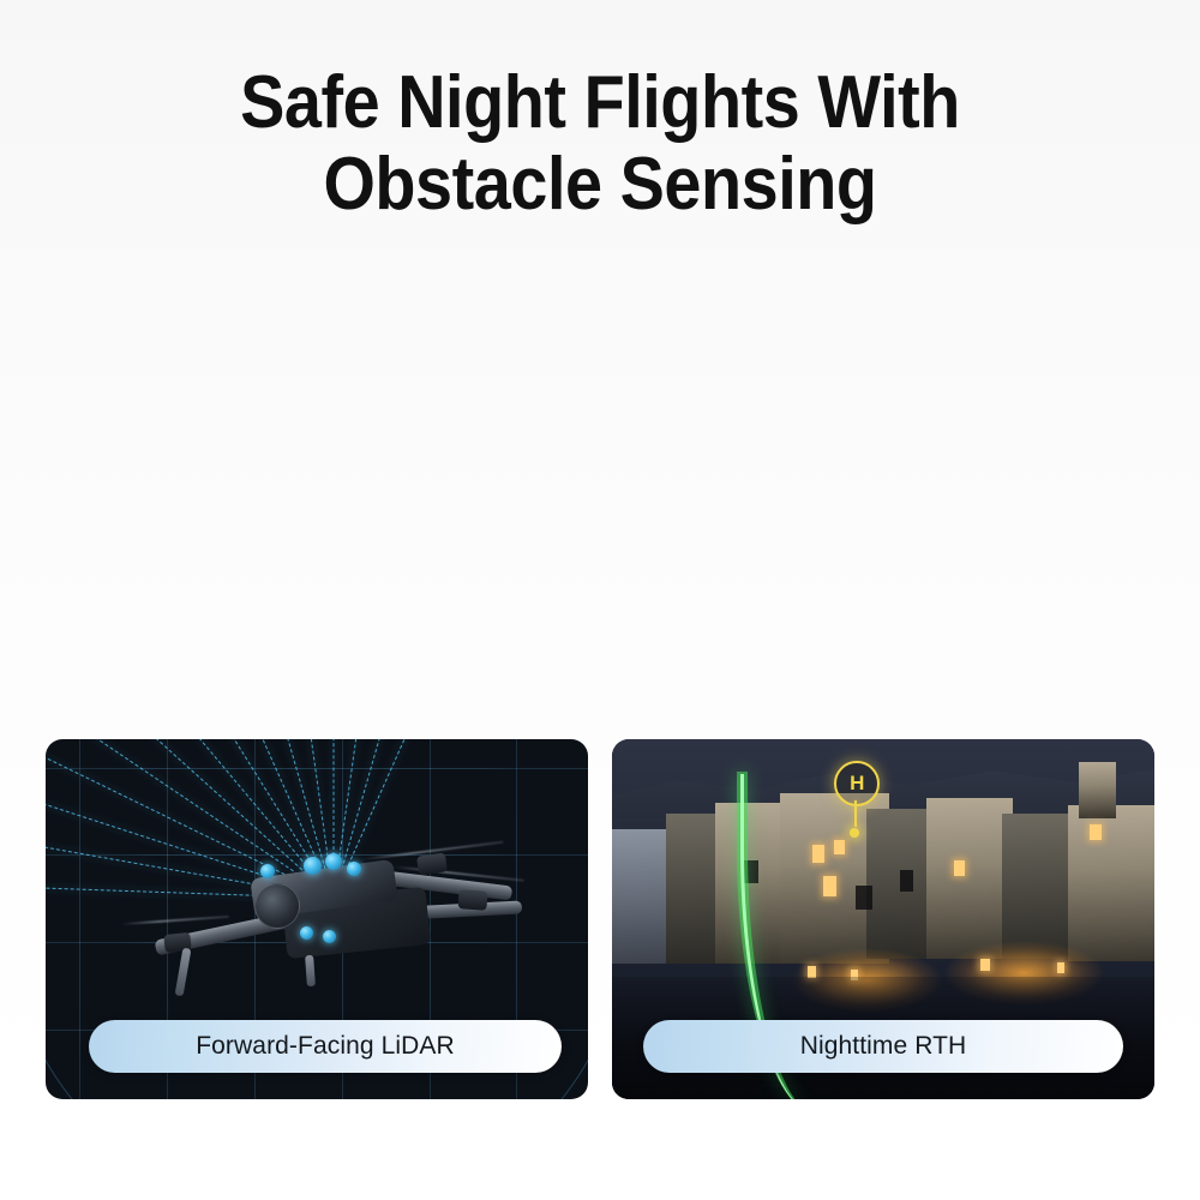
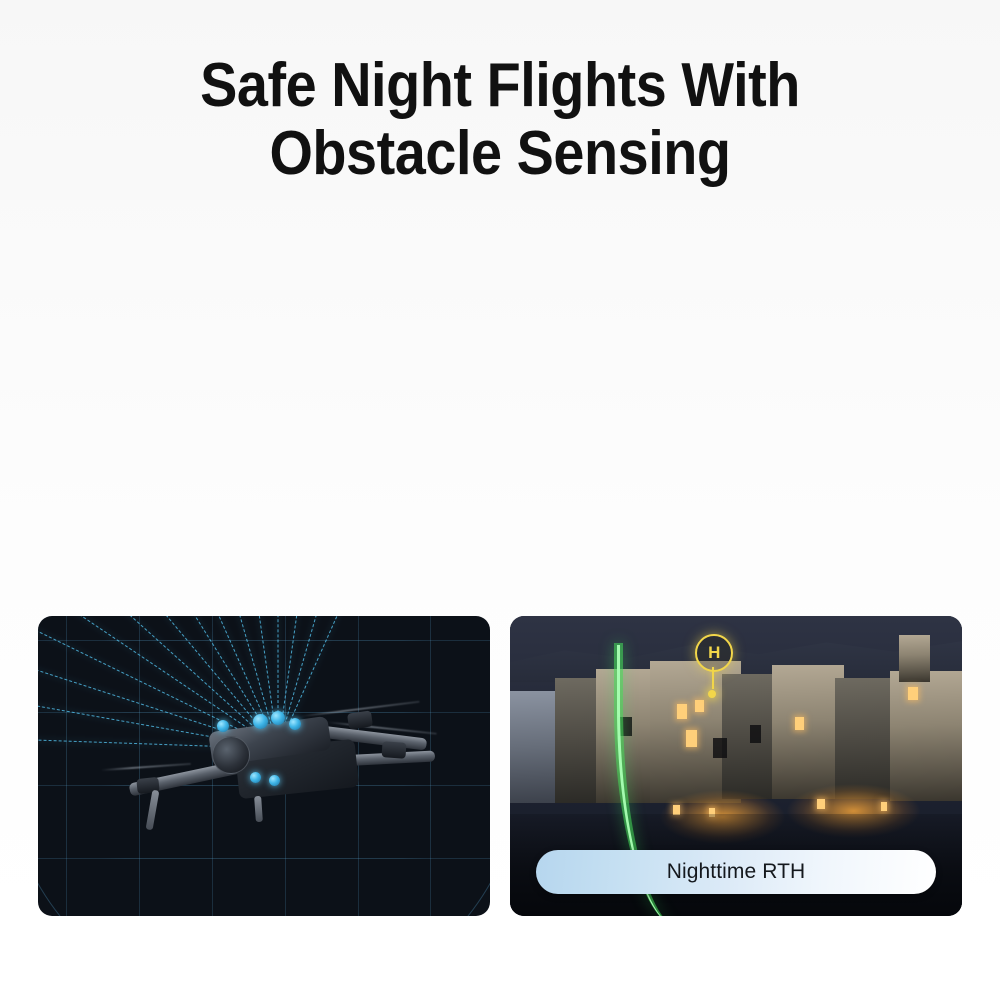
  Safe Night Flights With
  Obstacle Sensing
- Forward-Facing LiDAR
  H
  Nighttime RTH
